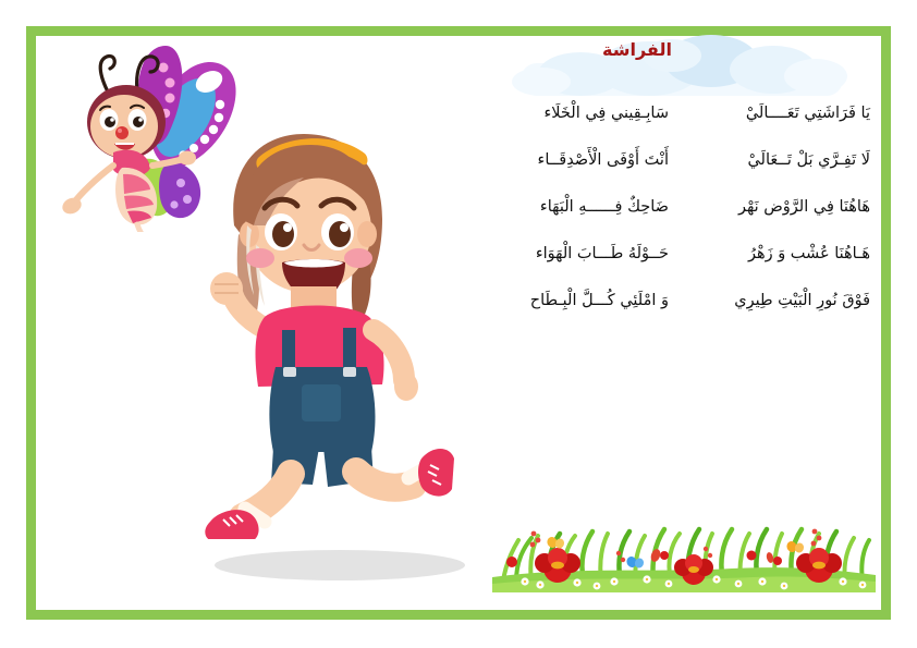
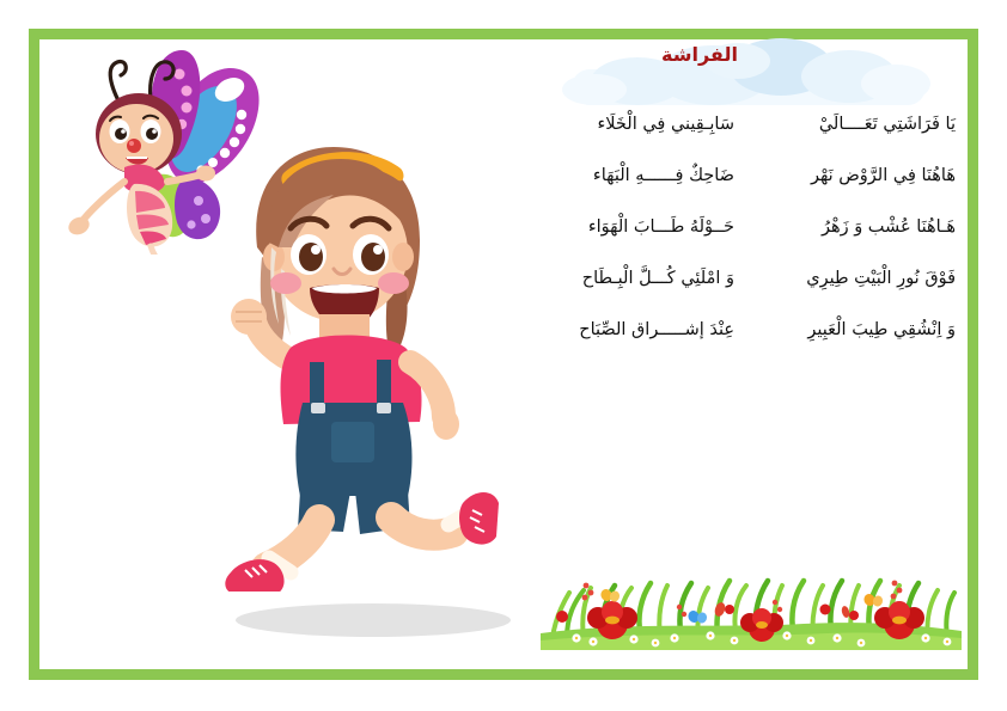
  الفراشة
  يَا فَرَاشَتِي تَعَــــالَيْ
  سَابِـقِيني فِي الْخَلَاء
- لَا تَفِـرَّي بَلْ تَــعَالَيْ
- أَنْتَ أَوْفَى الْأَصْدِقَــاء
  هَاهُنَا فِي الرَّوْض نَهْر
  ضَاحِكٌ فِــــــهِ الْبَهَاء
  هَـاهُنَا عُشْب وَ زَهْرُ
  حَــوْلَهُ طَـــابَ الْهَوَاء
  فَوْقَ نُورِ الْبَيْتِ طِيرِي
  وَ امْلَئِي كُـــلَّ الْبِـطَاح
+ وَ اِنْشُقِي طِيبَ الْعَبِيرِ
+ عِنْدَ إشـــــراق الصِّبَاح
